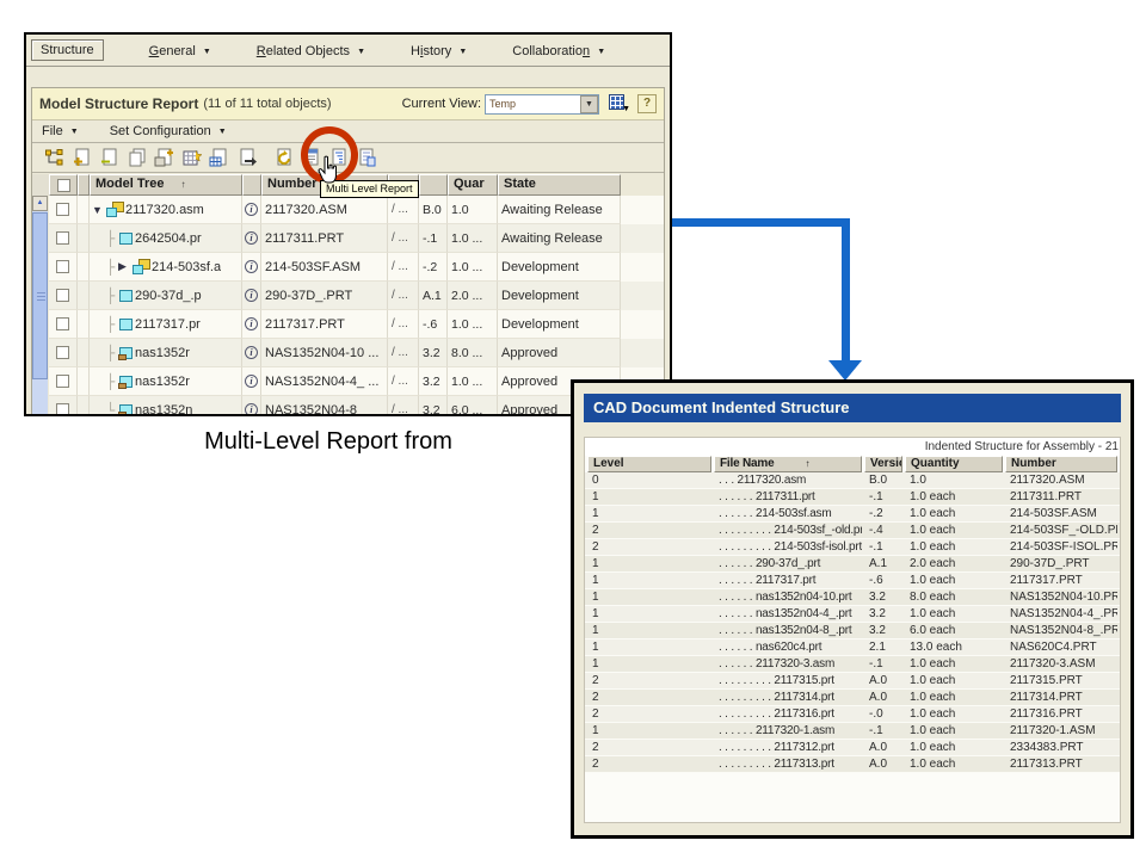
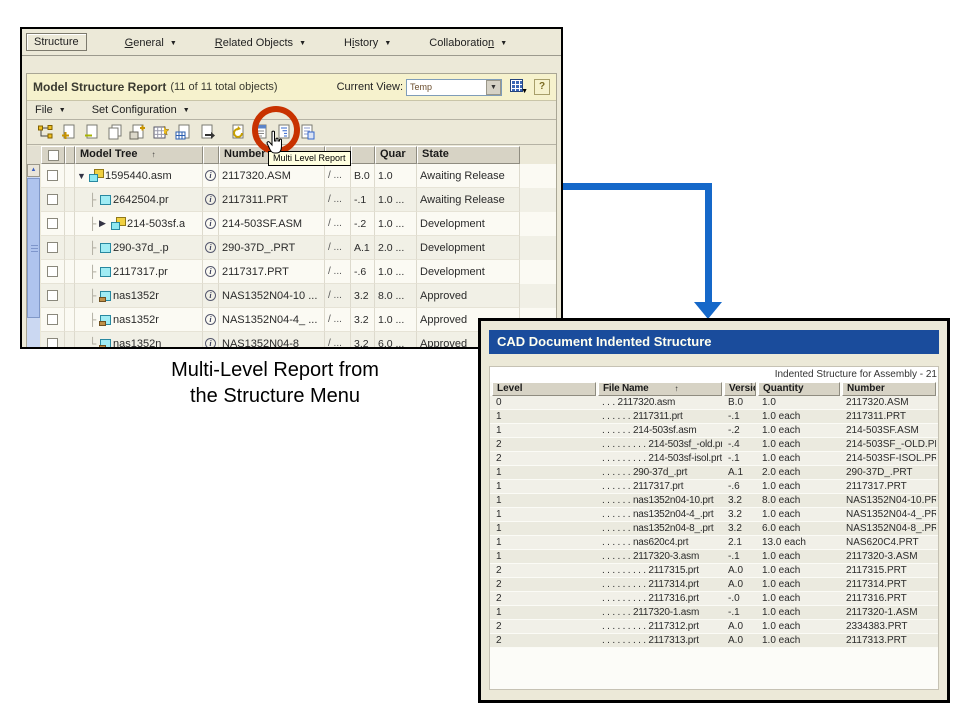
  Structure
  General Related Objects History Collaboration
  Model Structure Report
  (11 of 11 total objects)
  Current View:
  Temp
  ?
  File
  Set Configuration
  Model Tree ↑
  Number
  Quar
  State
  ▼
- 2117320.asm
+ 1595440.asm
  i
  2117320.ASM
  / ...
  B.0
  1.0
  Awaiting Release
  ├
  2642504.pr
  i
  2117311.PRT
  / ...
  -.1
  1.0 ...
  Awaiting Release
  ├
  ▶
  214-503sf.a
  i
  214-503SF.ASM
  / ...
  -.2
  1.0 ...
  Development
  ├
  290-37d_.p
  i
  290-37D_.PRT
  / ...
  A.1
  2.0 ...
  Development
  ├
  2117317.pr
  i
  2117317.PRT
  / ...
  -.6
  1.0 ...
  Development
  ├
  nas1352r
  i
  NAS1352N04-10 ...
  / ...
  3.2
  8.0 ...
  Approved
  ├
  nas1352r
  i
  NAS1352N04-4_ ...
  / ...
  3.2
  1.0 ...
  Approved
  └
  nas1352n
  i
  NAS1352N04-8
  / ...
  3.2
  6.0 ...
  Approved
  Multi Level Report
  Multi-Level Report from
+ the Structure Menu
  CAD Document Indented Structure
  Indented Structure for Assembly - 21
  Level
  File Name ↑
  Versio
  Quantity
  Number
  0
  . . . 2117320.asm
  B.0
  1.0
  2117320.ASM
  1
  . . . . . . 2117311.prt
  -.1
  1.0 each
  2117311.PRT
  1
  . . . . . . 214-503sf.asm
  -.2
  1.0 each
  214-503SF.ASM
  2
  . . . . . . . . . 214-503sf_-old.pr
  -.4
  1.0 each
  214-503SF_-OLD.P
  2
  . . . . . . . . . 214-503sf-isol.prt
  -.1
  1.0 each
  214-503SF-ISOL.PR
  1
  . . . . . . 290-37d_.prt
  A.1
  2.0 each
  290-37D_.PRT
  1
  . . . . . . 2117317.prt
  -.6
  1.0 each
  2117317.PRT
  1
  . . . . . . nas1352n04-10.prt
  3.2
  8.0 each
  NAS1352N04-10.PR
  1
  . . . . . . nas1352n04-4_.prt
  3.2
  1.0 each
  NAS1352N04-4_.PR
  1
  . . . . . . nas1352n04-8_.prt
  3.2
  6.0 each
  NAS1352N04-8_.PR
  1
  . . . . . . nas620c4.prt
  2.1
  13.0 each
  NAS620C4.PRT
  1
  . . . . . . 2117320-3.asm
  -.1
  1.0 each
  2117320-3.ASM
  2
  . . . . . . . . . 2117315.prt
  A.0
  1.0 each
  2117315.PRT
  2
  . . . . . . . . . 2117314.prt
  A.0
  1.0 each
  2117314.PRT
  2
  . . . . . . . . . 2117316.prt
  -.0
  1.0 each
  2117316.PRT
  1
  . . . . . . 2117320-1.asm
  -.1
  1.0 each
  2117320-1.ASM
  2
  . . . . . . . . . 2117312.prt
  A.0
  1.0 each
  2334383.PRT
  2
  . . . . . . . . . 2117313.prt
  A.0
  1.0 each
  2117313.PRT
